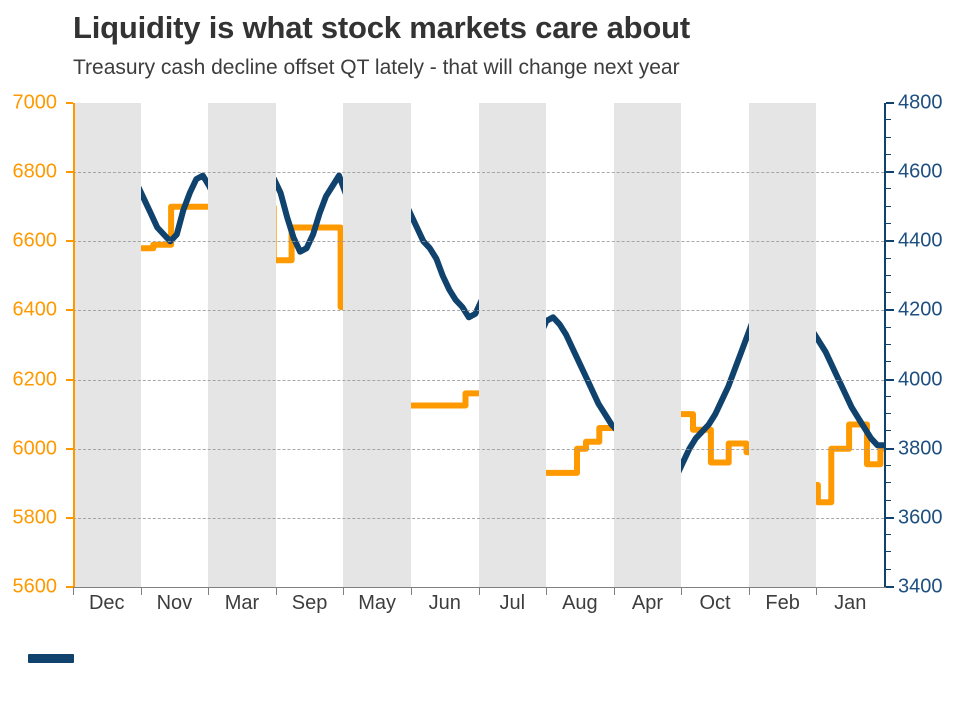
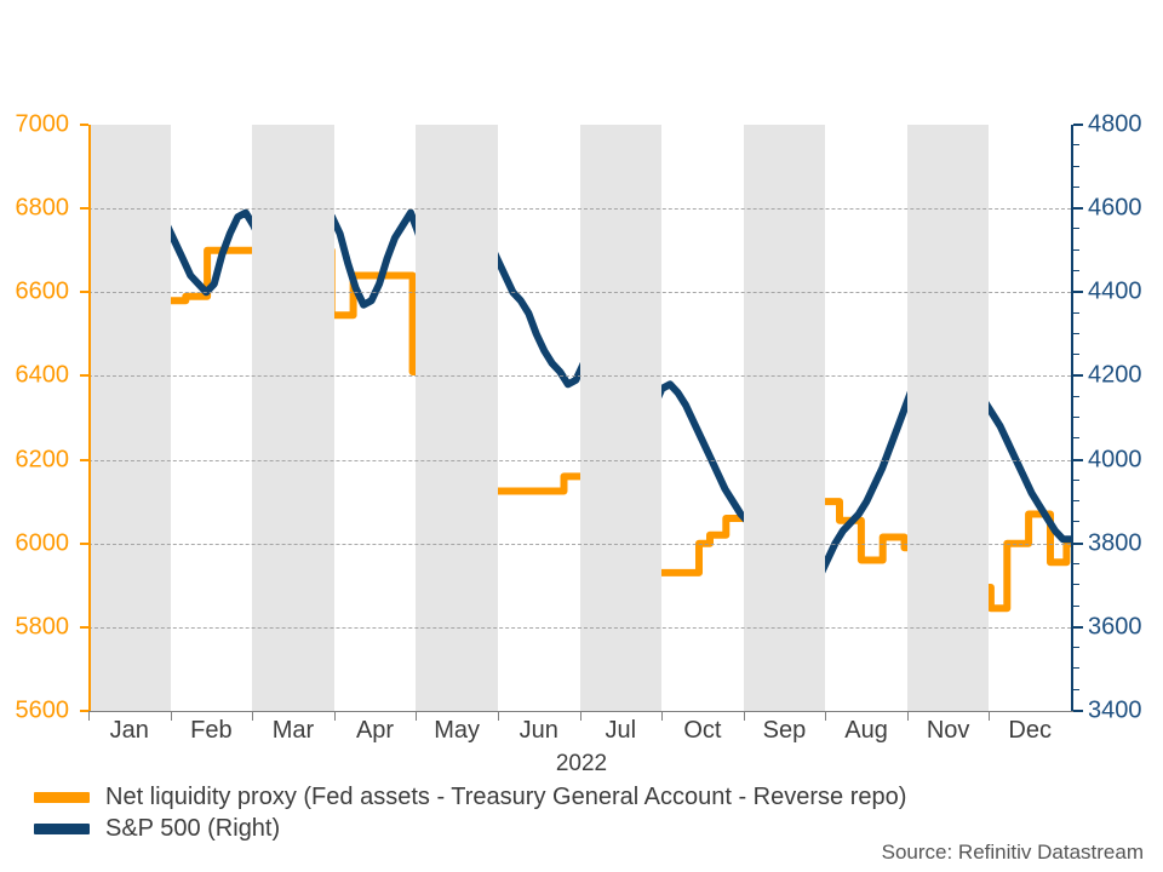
- Liquidity is what stock markets care about
- Treasury cash decline offset QT lately - that will change next year
  5600
  5800
  6000
  6200
  6400
  6600
  6800
  7000
  3400
  3600
  3800
  4000
  4200
  4400
  4600
  4800
- Dec
+ Jan
- Nov
+ Feb
  Mar
- Sep
+ Apr
  May
  Jun
  Jul
- Aug
+ Oct
- Apr
+ Sep
- Oct
+ Aug
- Feb
+ Nov
- Jan
+ Dec
+ 2022
+ Net liquidity proxy (Fed assets - Treasury General Account - Reverse repo)
+ S&P 500 (Right)
+ Source: Refinitiv Datastream
